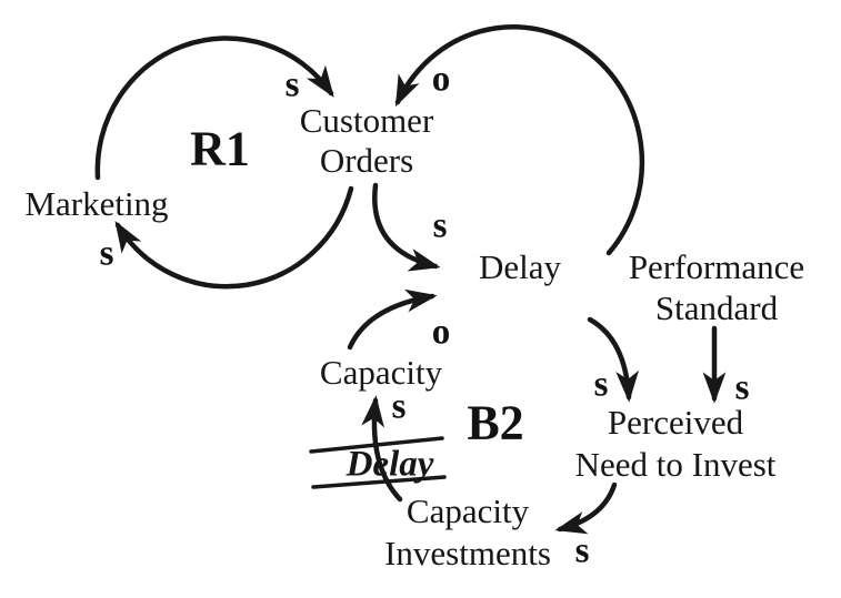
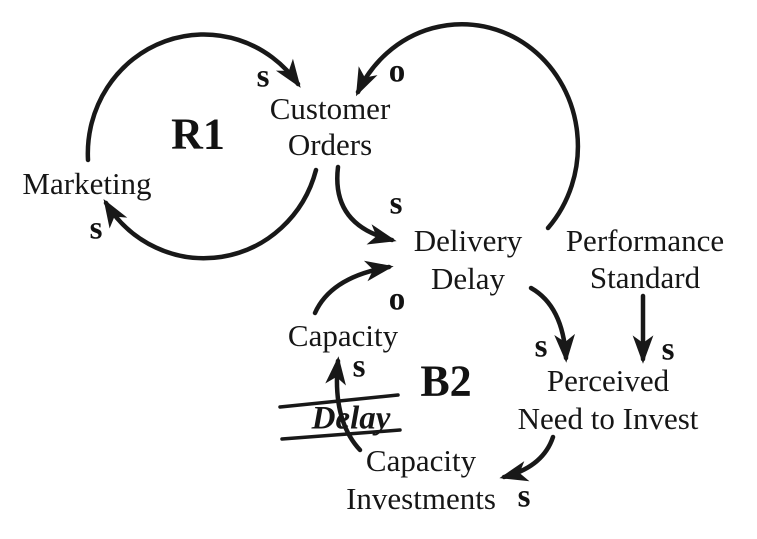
  Marketing
  Customer
  Orders
+ Delivery
  Delay
  Performance
  Standard
  Capacity
  Perceived
  Need to Invest
  Capacity
  Investments
  R1
  B2
  Delay
  s
  o
  s
  s
  o
  s
  s
  s
  s
